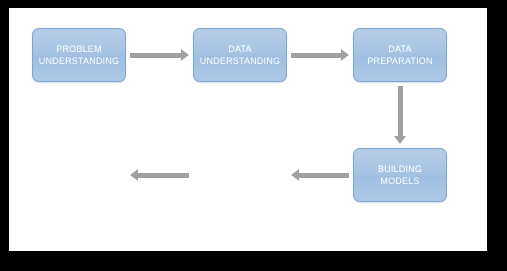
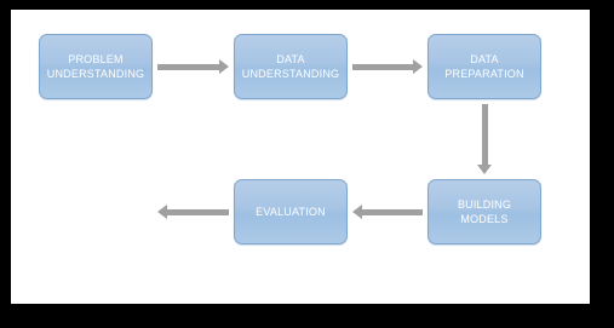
  PROBLEM
  UNDERSTANDING
  DATA
  UNDERSTANDING
  DATA
  PREPARATION
  BUILDING
  MODELS
+ EVALUATION
